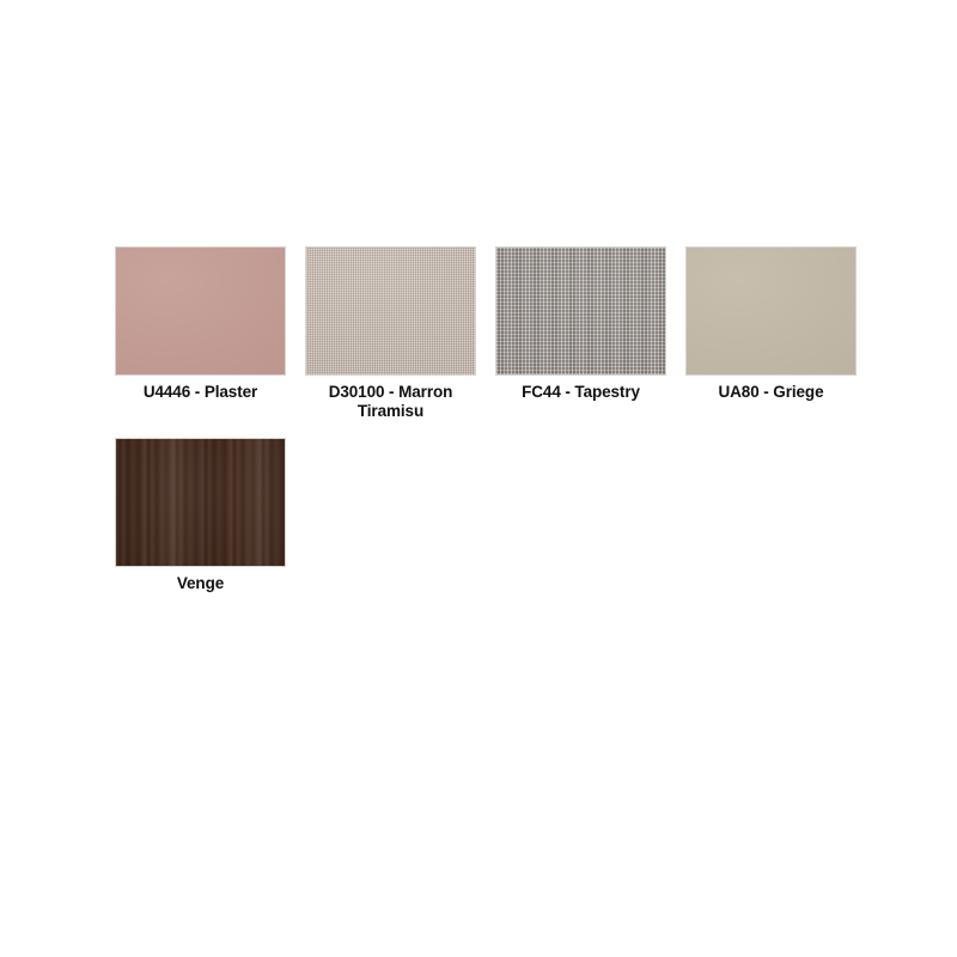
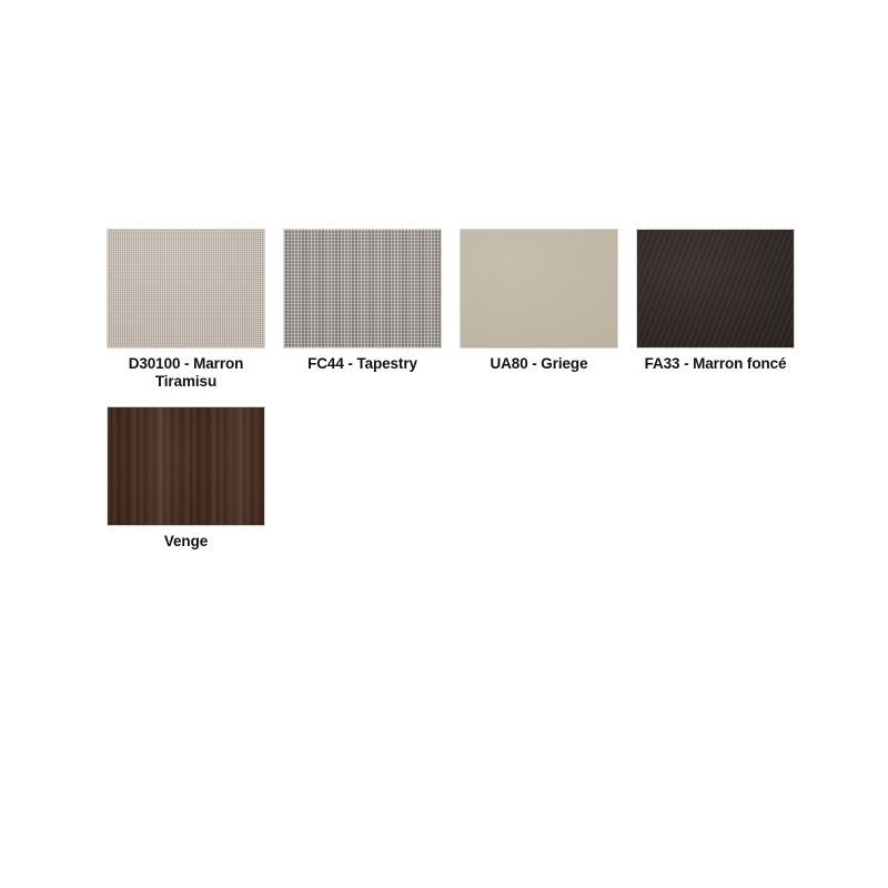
- U4446 - Plaster
  D30100 - Marron Tiramisu
  FC44 - Tapestry
  UA80 - Griege
+ FA33 - Marron foncé
  Venge
